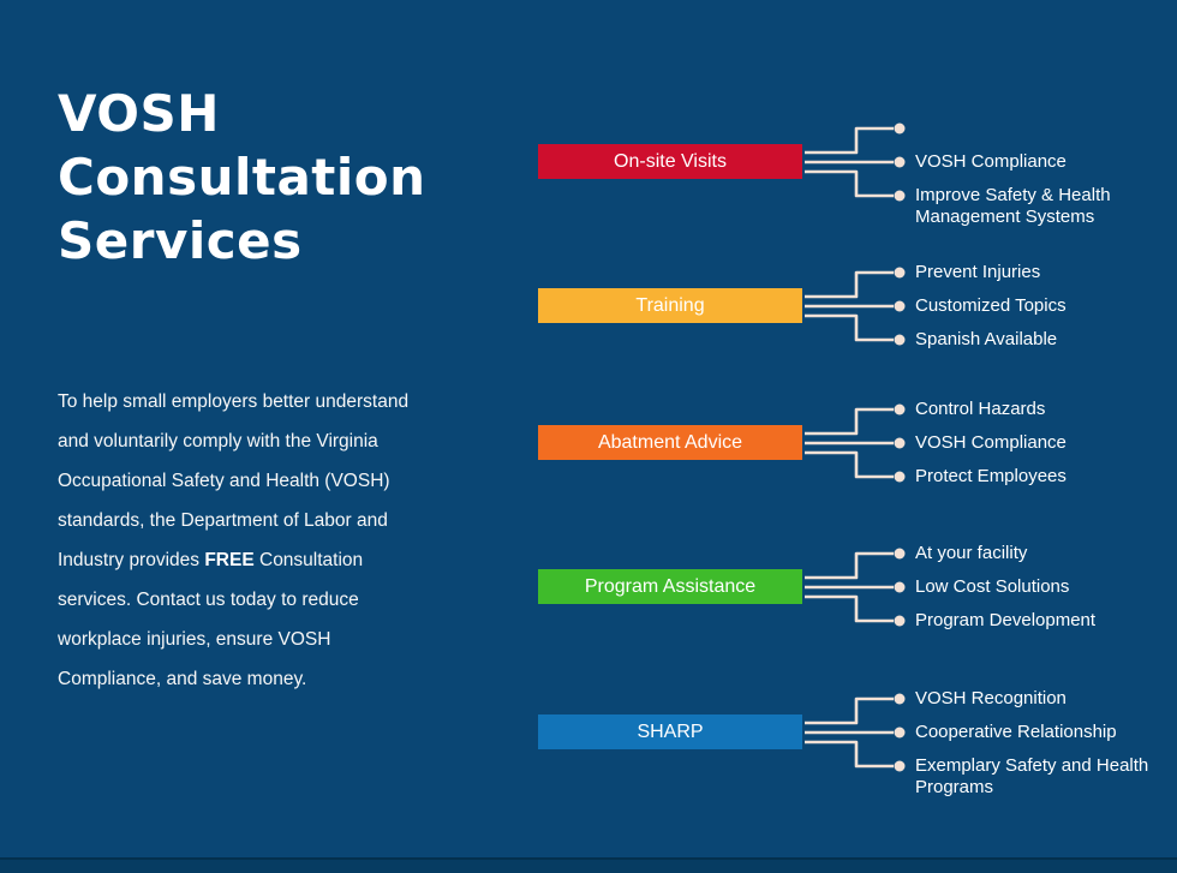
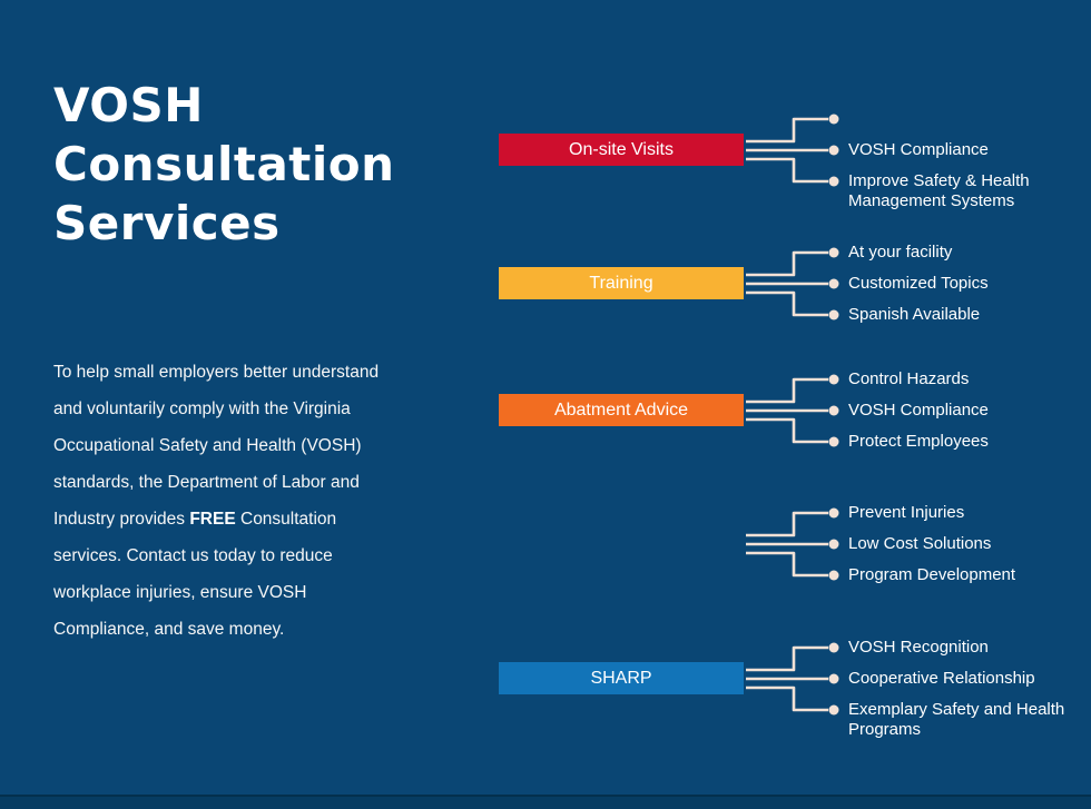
  VOSH Consultation Services
  To help small employers better understand and voluntarily comply with the Virginia Occupational Safety and Health (VOSH) standards, the Department of Labor and Industry provides FREE Consultation services. Contact us today to reduce workplace injuries, ensure VOSH Compliance, and save money.
  On-site Visits
  VOSH Compliance
  Improve Safety & Health Management Systems
  Training
- Prevent Injuries
+ At your facility
  Customized Topics
  Spanish Available
  Abatment Advice
  Control Hazards
  VOSH Compliance
  Protect Employees
- Program Assistance
- At your facility
+ Prevent Injuries
  Low Cost Solutions
  Program Development
  SHARP
  VOSH Recognition
  Cooperative Relationship
  Exemplary Safety and Health Programs
